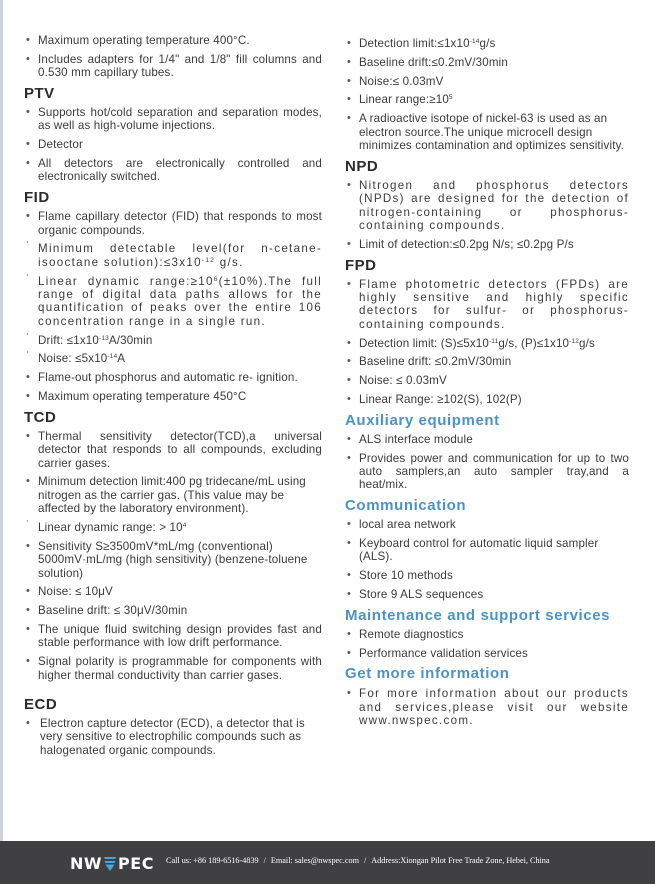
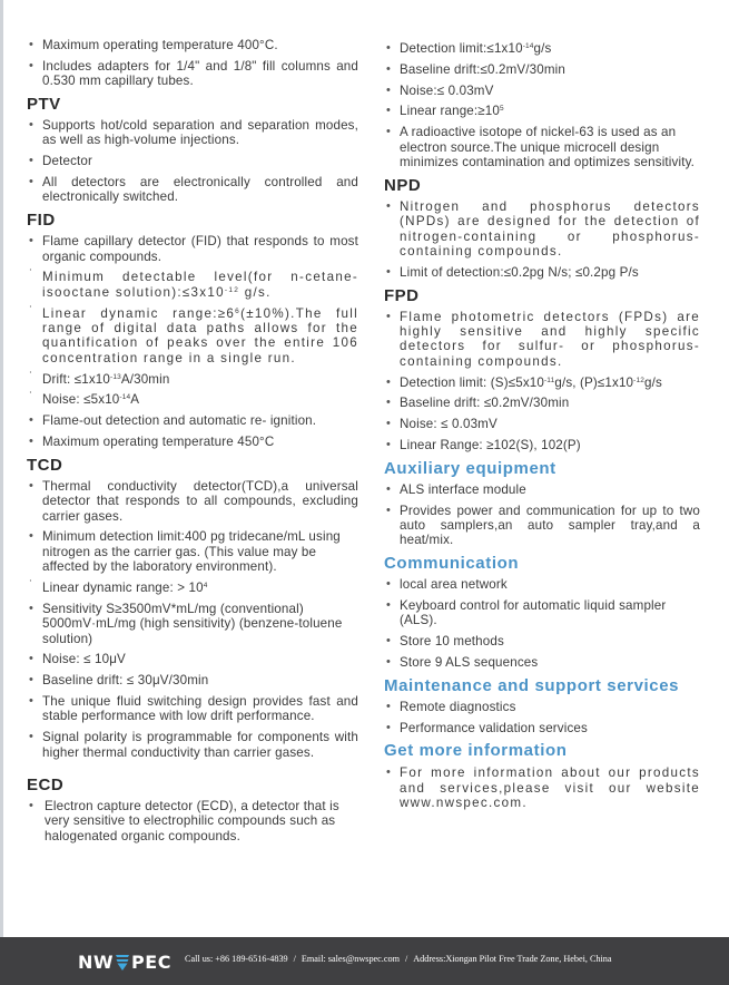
  Maximum operating temperature 400°C.
  Includes adapters for 1/4" and 1/8" fill columns and 0.530 mm capillary tubes.
  PTV
  Supports hot/cold separation and separation modes, as well as high-volume injections.
  Detector
  All detectors are electronically controlled and electronically switched.
  FID
  Flame capillary detector (FID) that responds to most organic compounds.
  Minimum detectable level(for n-cetane-isooctane solution):≤3x10 g/s.
- Linear dynamic range:≥10 (±10%).The full range of digital data paths allows for the quantification of peaks over the entire 106 concentration range in a single run.
+ Linear dynamic range:≥6 (±10%).The full range of digital data paths allows for the quantification of peaks over the entire 106 concentration range in a single run.
  Drift: ≤1x10 A/30min
  Noise: ≤5x10 A
- Flame-out phosphorus and automatic re- ignition.
+ Flame-out detection and automatic re- ignition.
  Maximum operating temperature 450°C
  TCD
- Thermal sensitivity detector(TCD),a universal detector that responds to all compounds, excluding carrier gases.
+ Thermal conductivity detector(TCD),a universal detector that responds to all compounds, excluding carrier gases.
  Minimum detection limit:400 pg tridecane/mL using nitrogen as the carrier gas. (This value may be affected by the laboratory environment).
  Linear dynamic range: > 10
  Sensitivity S≥3500mV*mL/mg (conventional) 5000mV·mL/mg (high sensitivity) (benzene-toluene solution)
  Noise: ≤ 10μV
  Baseline drift: ≤ 30μV/30min
  The unique fluid switching design provides fast and stable performance with low drift performance.
  Signal polarity is programmable for components with higher thermal conductivity than carrier gases.
  ECD
  Electron capture detector (ECD), a detector that is very sensitive to electrophilic compounds such as halogenated organic compounds.
  Detection limit:≤1x10 g/s
  Baseline drift:≤0.2mV/30min
  Noise:≤ 0.03mV
  Linear range:≥10
  A radioactive isotope of nickel-63 is used as an electron source.The unique microcell design minimizes contamination and optimizes sensitivity.
  NPD
  Nitrogen and phosphorus detectors (NPDs) are designed for the detection of nitrogen-containing or phosphorus-containing compounds.
  Limit of detection:≤0.2pg N/s; ≤0.2pg P/s
  FPD
  Flame photometric detectors (FPDs) are highly sensitive and highly specific detectors for sulfur- or phosphorus-containing compounds.
  Detection limit: (S)≤5x10 g/s, (P)≤1x10 g/s
  Baseline drift: ≤0.2mV/30min
  Noise: ≤ 0.03mV
  Linear Range: ≥102(S), 102(P)
  Auxiliary equipment
  ALS interface module
  Provides power and communication for up to two auto samplers,an auto sampler tray,and a heat/mix.
  Communication
  local area network
  Keyboard control for automatic liquid sampler (ALS).
  Store 10 methods
  Store 9 ALS sequences
  Maintenance and support services
  Remote diagnostics
  Performance validation services
  Get more information
  For more information about our products and services,please visit our website www.nwspec.com.
  NW
  PEC
  Call us: +86 189-6516-4839 / Email: sales@nwspec.com / Address:Xiongan Pilot Free Trade Zone, Hebei, China
